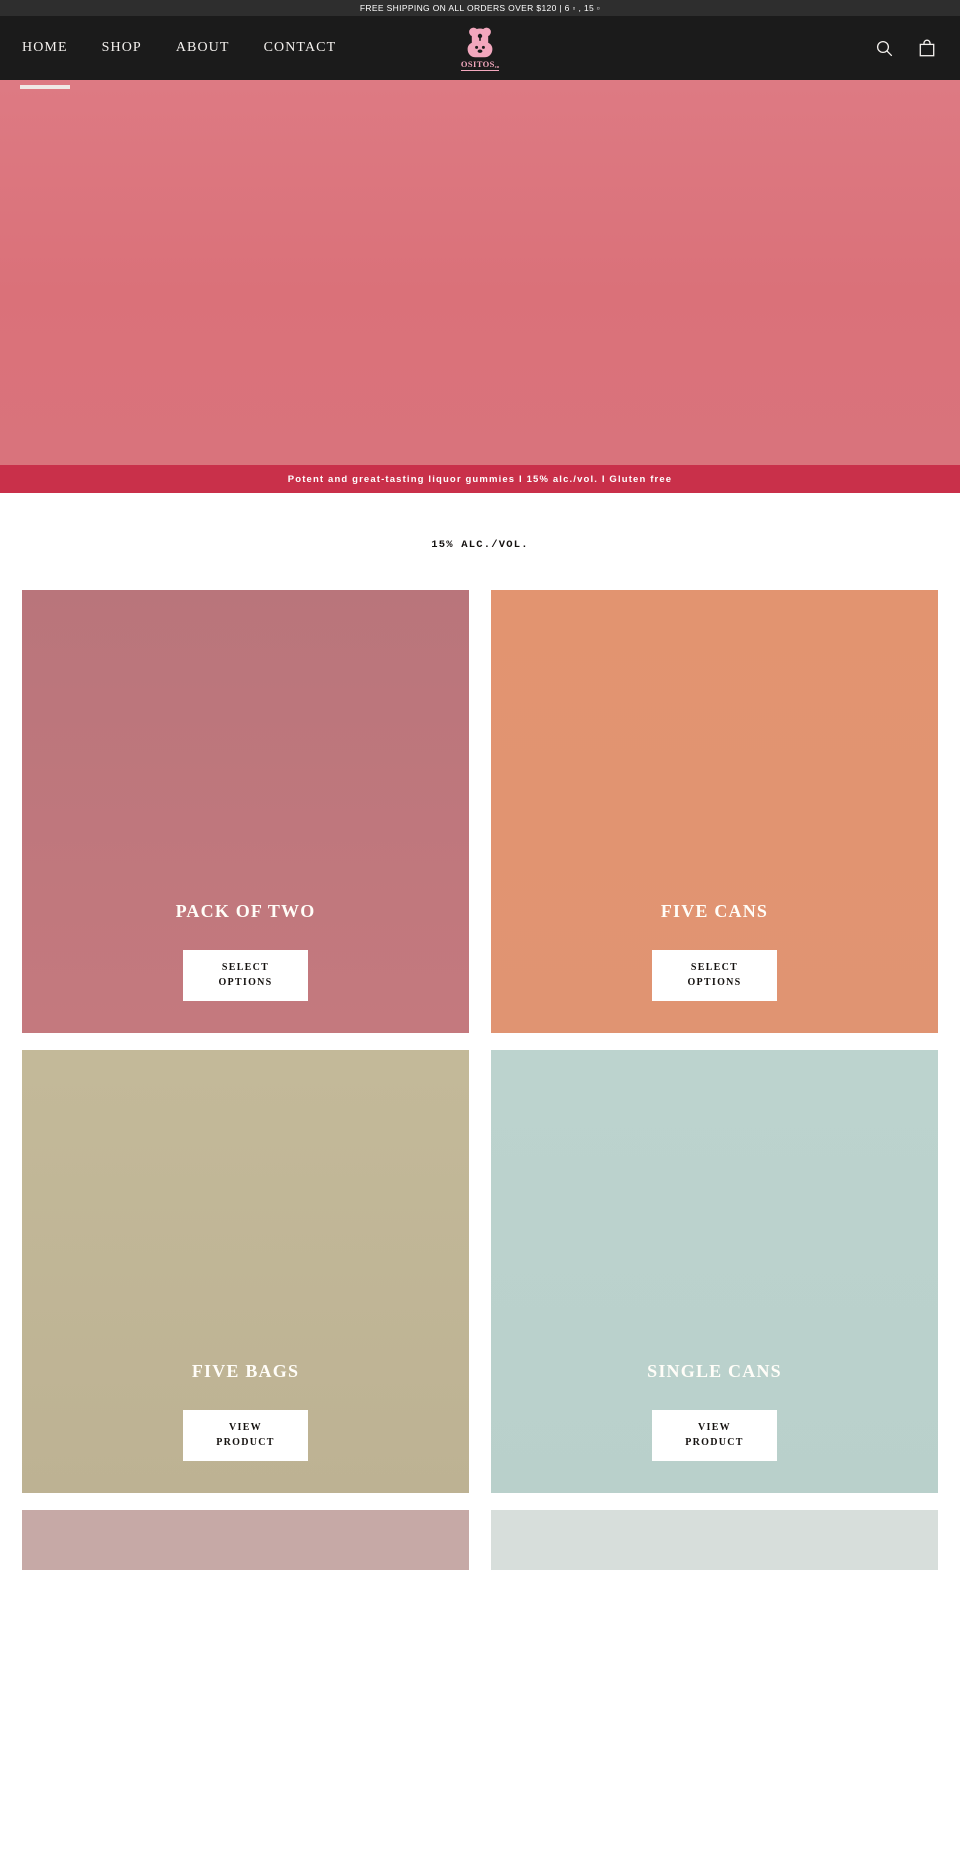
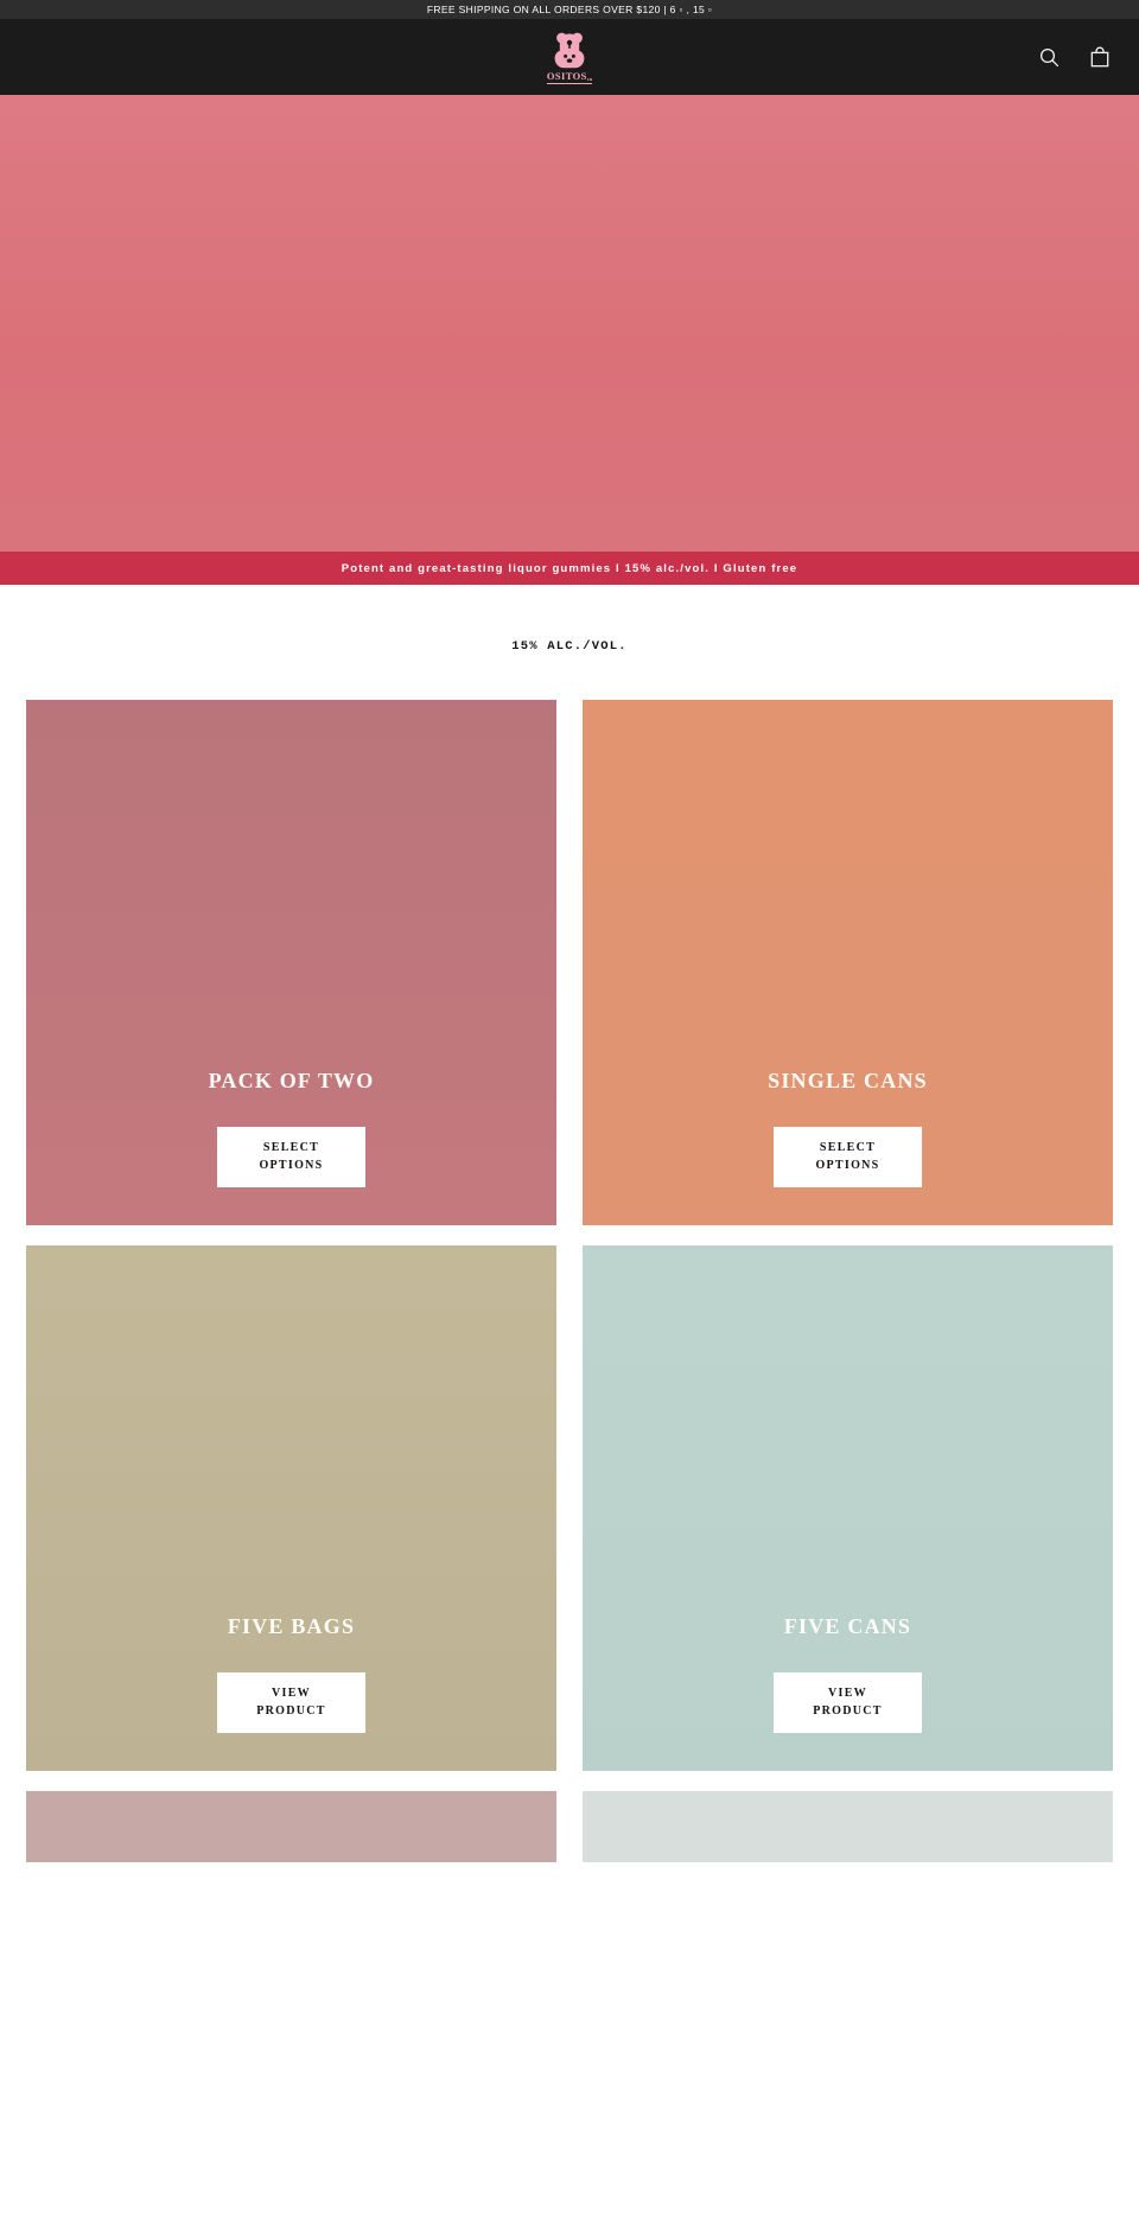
  FREE SHIPPING ON ALL ORDERS OVER $120 | 6 ▫ , 15 ▫
- HOME
- SHOP
- ABOUT
- CONTACT
  OSITOS
  Potent and great-tasting liquor gummies I 15% alc./vol. I Gluten free
  15% ALC./VOL.
  PACK OF TWO
  SELECT
  OPTIONS
- FIVE CANS
+ SINGLE CANS
  SELECT
  OPTIONS
  FIVE BAGS
  VIEW
  PRODUCT
- SINGLE CANS
+ FIVE CANS
  VIEW
  PRODUCT
